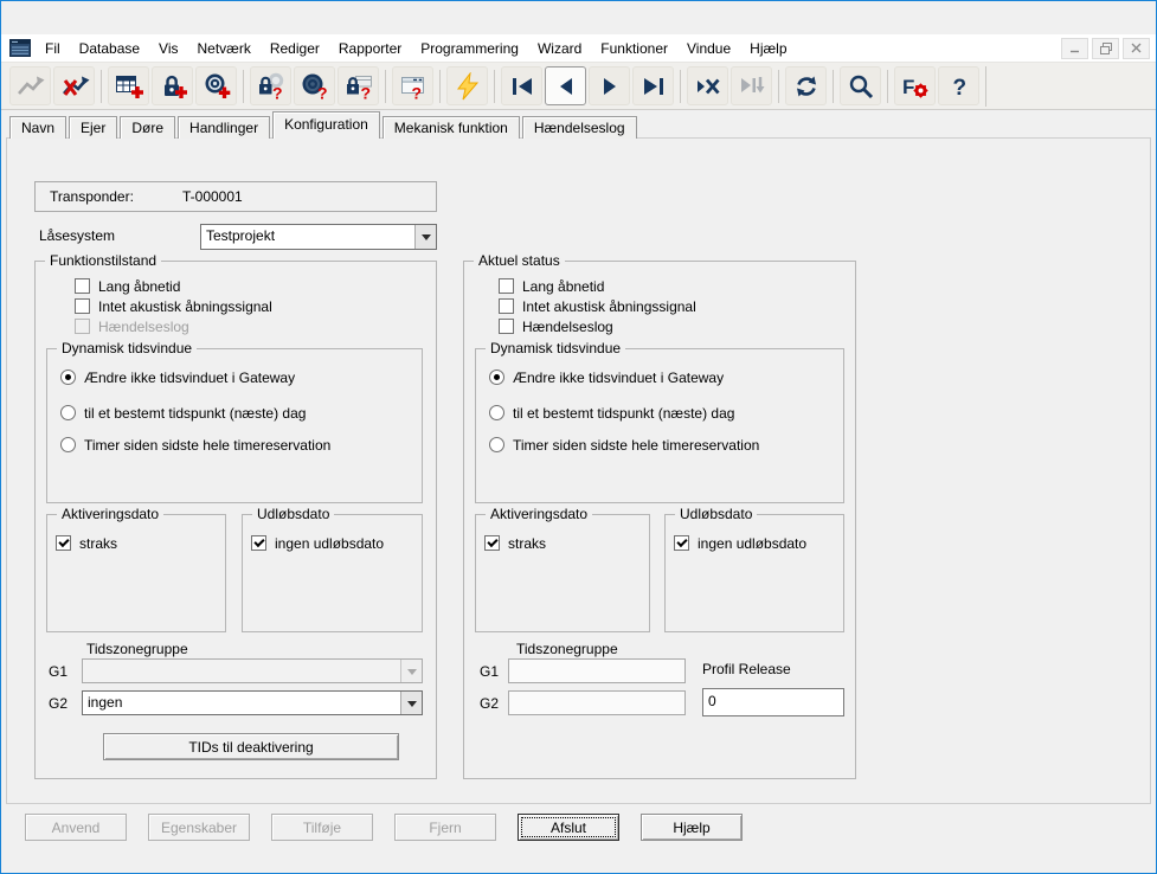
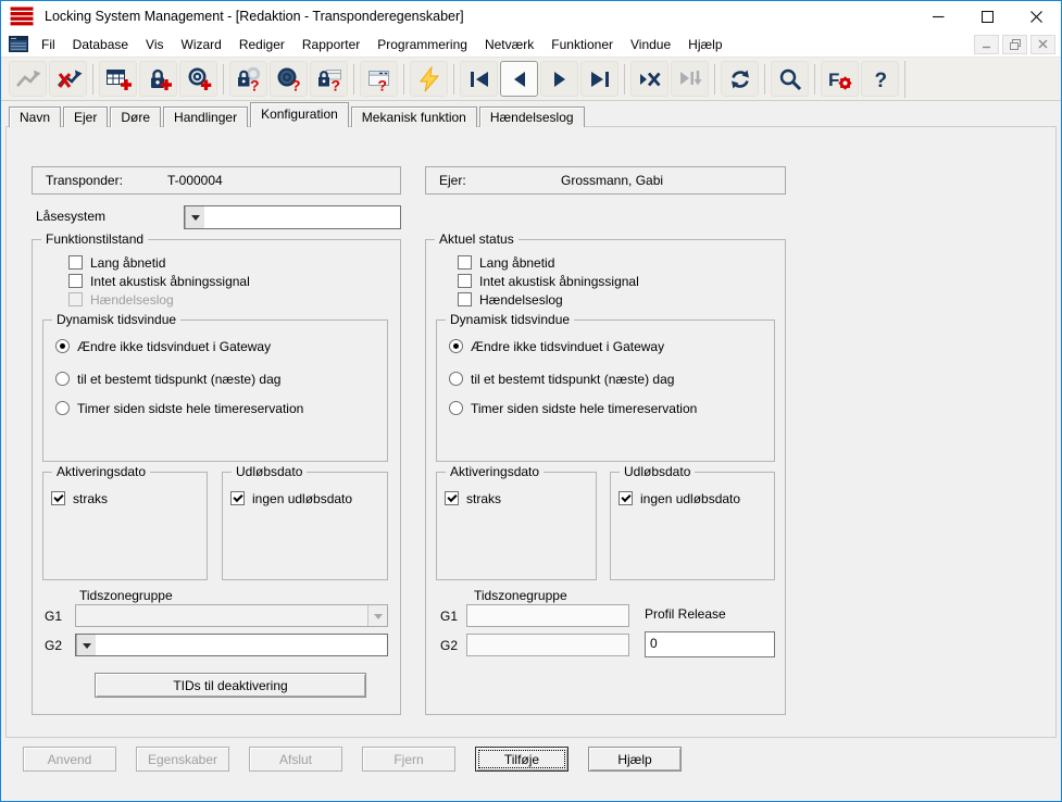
+ Locking System Management - [Redaktion - Transponderegenskaber]
  Fil
  Database
  Vis
- Netværk
+ Wizard
  Rediger
  Rapporter
  Programmering
- Wizard
+ Netværk
  Funktioner
  Vindue
  Hjælp
  ?
  ?
  ?
  ?
  F
  ?
  Navn
  Ejer
  Døre
  Handlinger
  Konfiguration
  Mekanisk funktion
  Hændelseslog
  Transponder:
- T-000001
+ T-000004
+ Ejer:
+ Grossmann, Gabi
  Låsesystem
- Testprojekt
  Funktionstilstand
  Lang åbnetid
  Intet akustisk åbningssignal
  Hændelseslog
  Dynamisk tidsvindue
  Ændre ikke tidsvinduet i Gateway
  til et bestemt tidspunkt (næste) dag
  Timer siden sidste hele timereservation
  Aktiveringsdato
  straks
  Udløbsdato
  ingen udløbsdato
  Tidszonegruppe
  G1
  G2
- ingen
  TIDs til deaktivering
  Aktuel status
  Lang åbnetid
  Intet akustisk åbningssignal
  Hændelseslog
  Dynamisk tidsvindue
  Ændre ikke tidsvinduet i Gateway
  til et bestemt tidspunkt (næste) dag
  Timer siden sidste hele timereservation
  Aktiveringsdato
  straks
  Udløbsdato
  ingen udløbsdato
  Tidszonegruppe
  G1
  G2
  Profil Release
  0
  Anvend
  Egenskaber
- Tilføje
+ Afslut
  Fjern
- Afslut
+ Tilføje
  Hjælp
